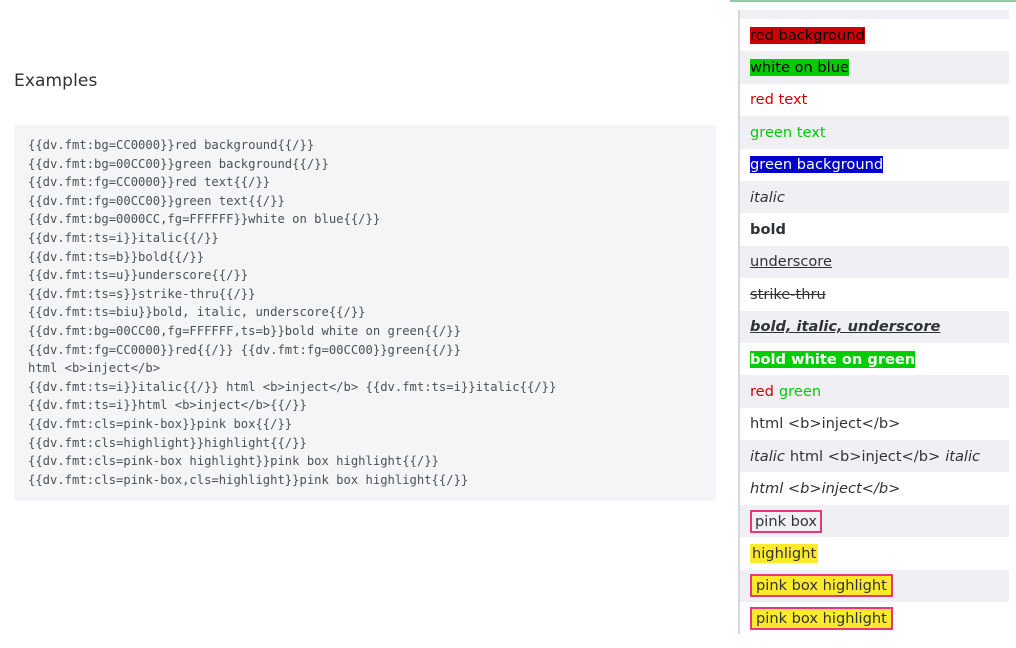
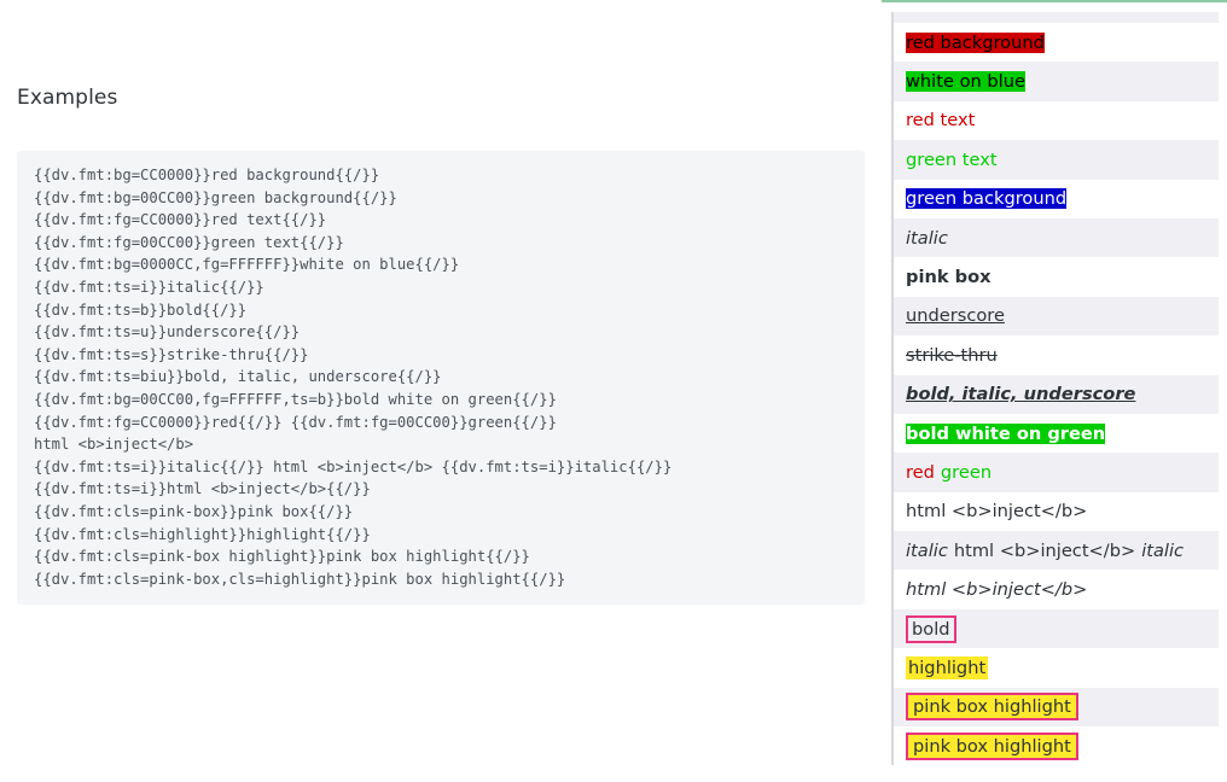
  Examples
  {{dv.fmt:bg=CC0000}}red background{{/}}
  {{dv.fmt:bg=00CC00}}green background{{/}}
  {{dv.fmt:fg=CC0000}}red text{{/}}
  {{dv.fmt:fg=00CC00}}green text{{/}}
  {{dv.fmt:bg=0000CC,fg=FFFFFF}}white on blue{{/}}
  {{dv.fmt:ts=i}}italic{{/}}
  {{dv.fmt:ts=b}}bold{{/}}
  {{dv.fmt:ts=u}}underscore{{/}}
  {{dv.fmt:ts=s}}strike-thru{{/}}
  {{dv.fmt:ts=biu}}bold, italic, underscore{{/}}
  {{dv.fmt:bg=00CC00,fg=FFFFFF,ts=b}}bold white on green{{/}}
  {{dv.fmt:fg=CC0000}}red{{/}} {{dv.fmt:fg=00CC00}}green{{/}}
  html <b>inject</b>
  {{dv.fmt:ts=i}}italic{{/}} html <b>inject</b> {{dv.fmt:ts=i}}italic{{/}}
  {{dv.fmt:ts=i}}html <b>inject</b>{{/}}
  {{dv.fmt:cls=pink-box}}pink box{{/}}
  {{dv.fmt:cls=highlight}}highlight{{/}}
  {{dv.fmt:cls=pink-box highlight}}pink box highlight{{/}}
  {{dv.fmt:cls=pink-box,cls=highlight}}pink box highlight{{/}}
  red background
  white on blue
  red text
  green text
  green background
  italic
- bold
+ pink box
  underscore
  strike-thru
  bold, italic, underscore
  bold white on green
  red
  green
  html <b>inject</b>
  italic
  html <b>inject</b>
  italic
  html <b>inject</b>
- pink box
+ bold
  highlight
  pink box highlight
  pink box highlight
